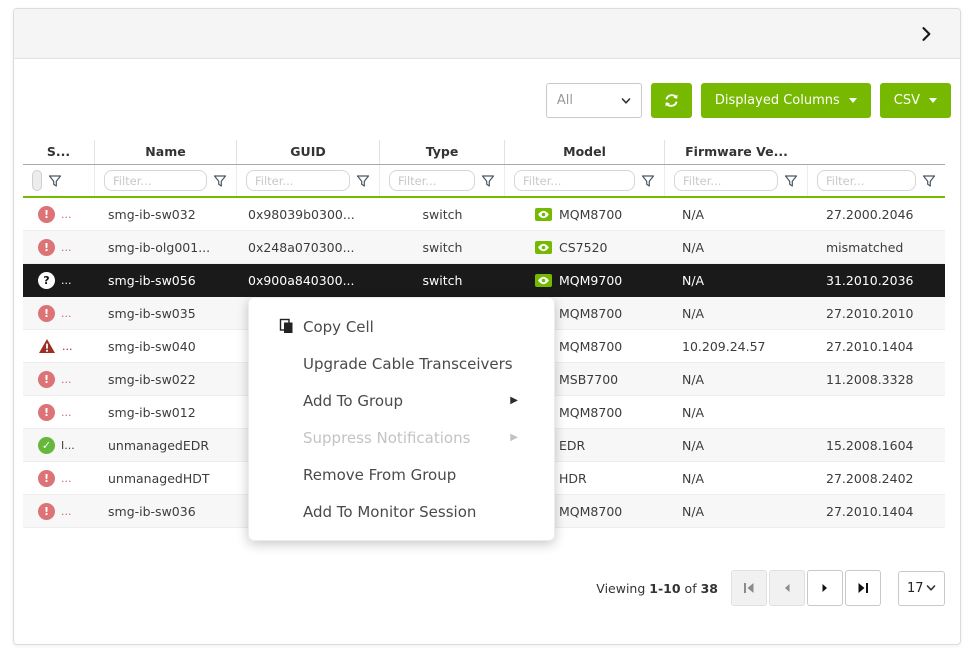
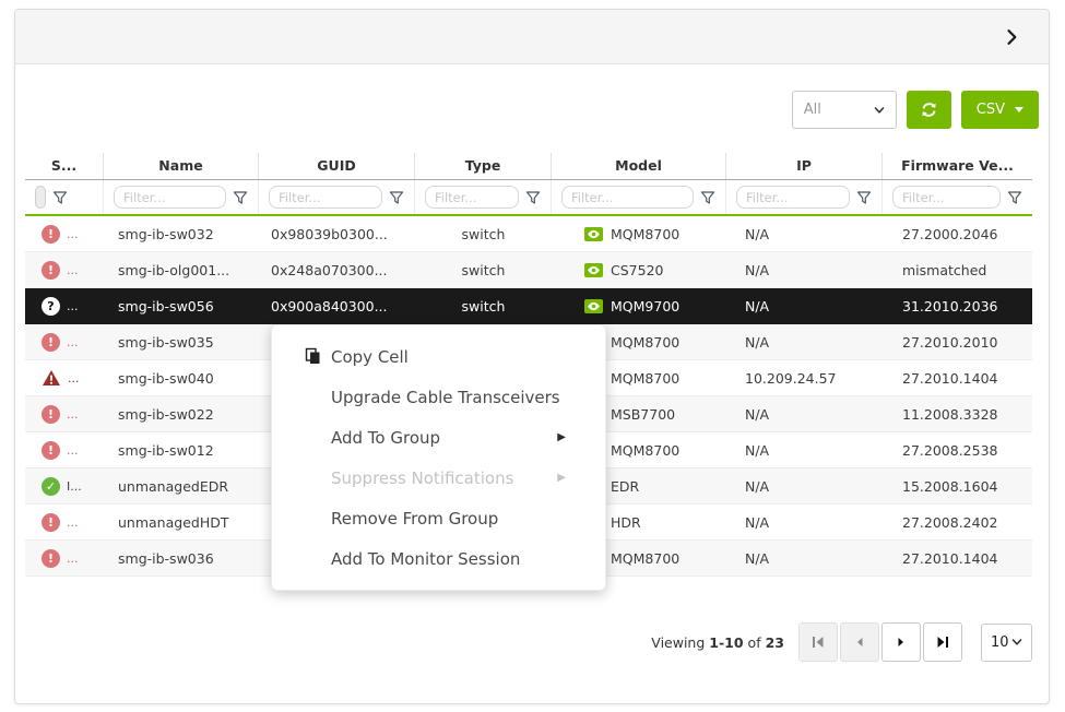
  All
- Displayed Columns
  CSV
  S...
  Name
  GUID
  Type
  Model
+ IP
  Firmware Ve...
  Filter...
  Filter...
  Filter...
  Filter...
  Filter...
  Filter...
  !
  ...
  smg-ib-sw032
  0x98039b0300...
  switch
  MQM8700
  N/A
  27.2000.2046
  !
  ...
  smg-ib-olg001...
  0x248a070300...
  switch
  CS7520
  N/A
  mismatched
  ?
  ...
  smg-ib-sw056
  0x900a840300...
  switch
  MQM9700
  N/A
  31.2010.2036
  !
  ...
  smg-ib-sw035
  MQM8700
  N/A
  27.2010.2010
  ...
  smg-ib-sw040
  MQM8700
  10.209.24.57
  27.2010.1404
  !
  ...
  smg-ib-sw022
  MSB7700
  N/A
  11.2008.3328
  !
  ...
  smg-ib-sw012
  MQM8700
  N/A
+ 27.2008.2538
  ✓
  I...
  unmanagedEDR
  EDR
  N/A
  15.2008.1604
  !
  ...
  unmanagedHDT
  HDR
  N/A
  27.2008.2402
  !
  ...
  smg-ib-sw036
  MQM8700
  N/A
  27.2010.1404
- Viewing 1-10 of 38
+ Viewing 1-10 of 23
- 17
+ 10
  Copy Cell
  Upgrade Cable Transceivers
  Add To Group
  ▶
  Suppress Notifications
  ▶
  Remove From Group
  Add To Monitor Session
